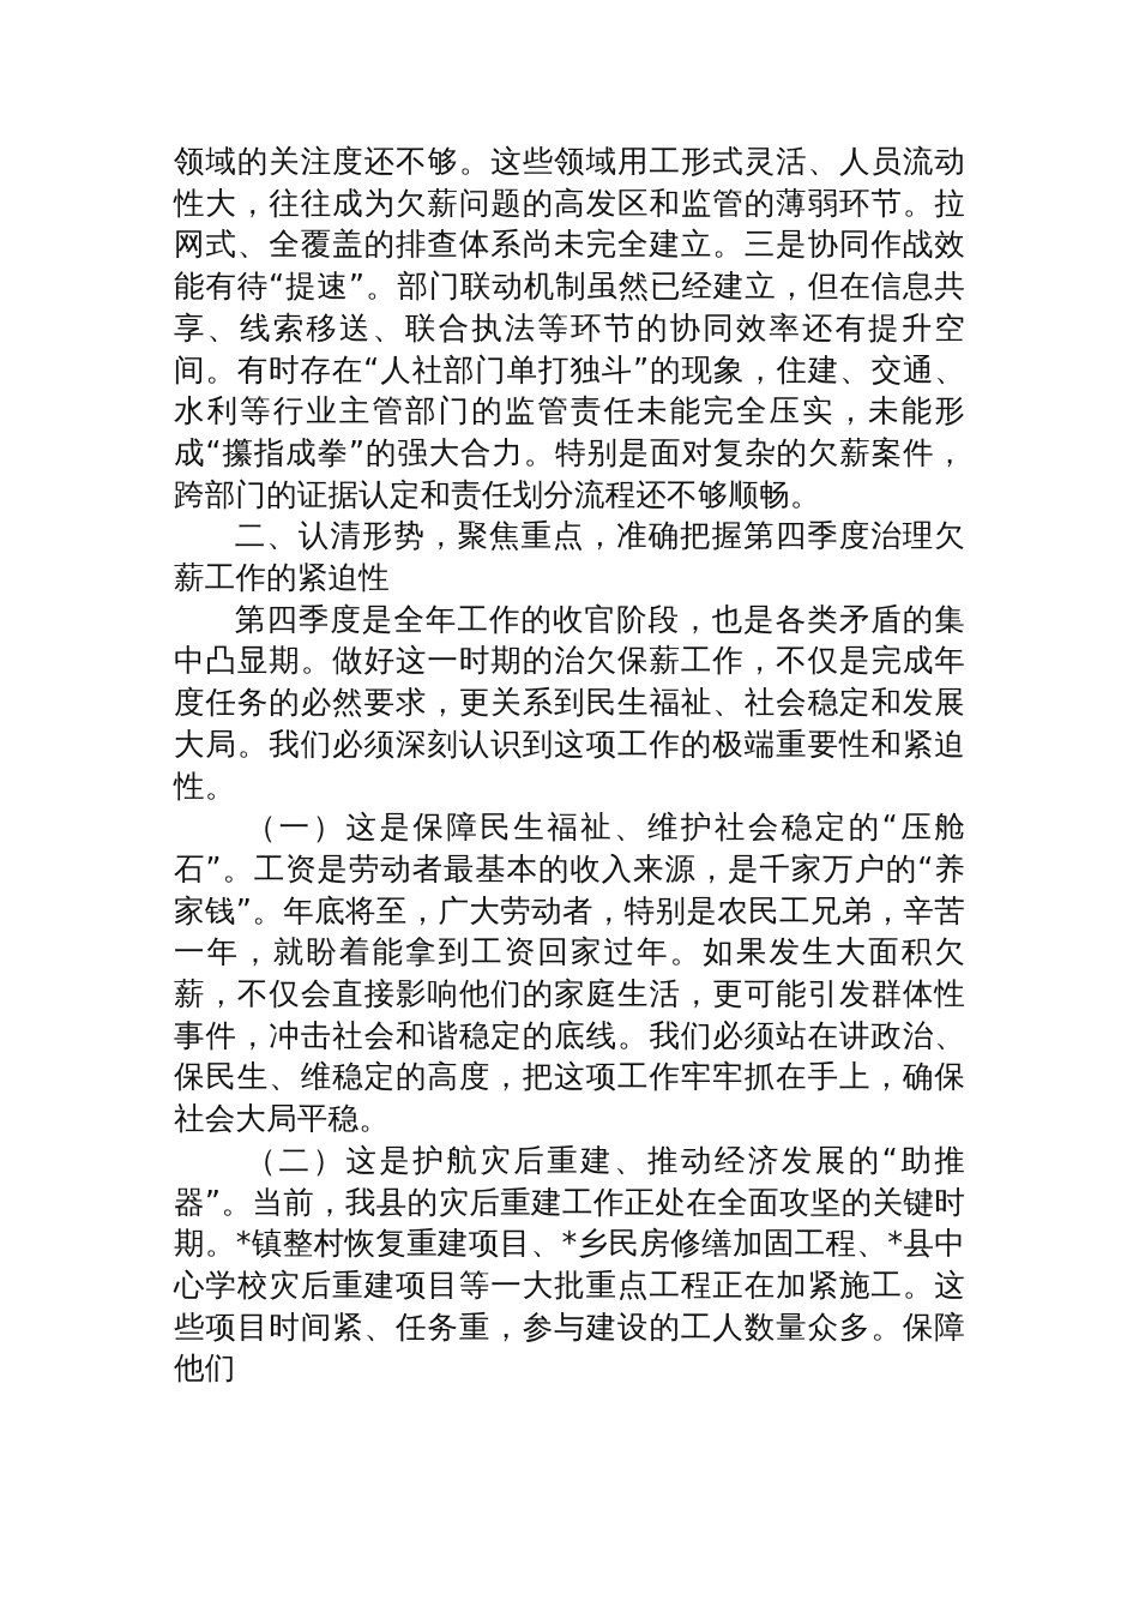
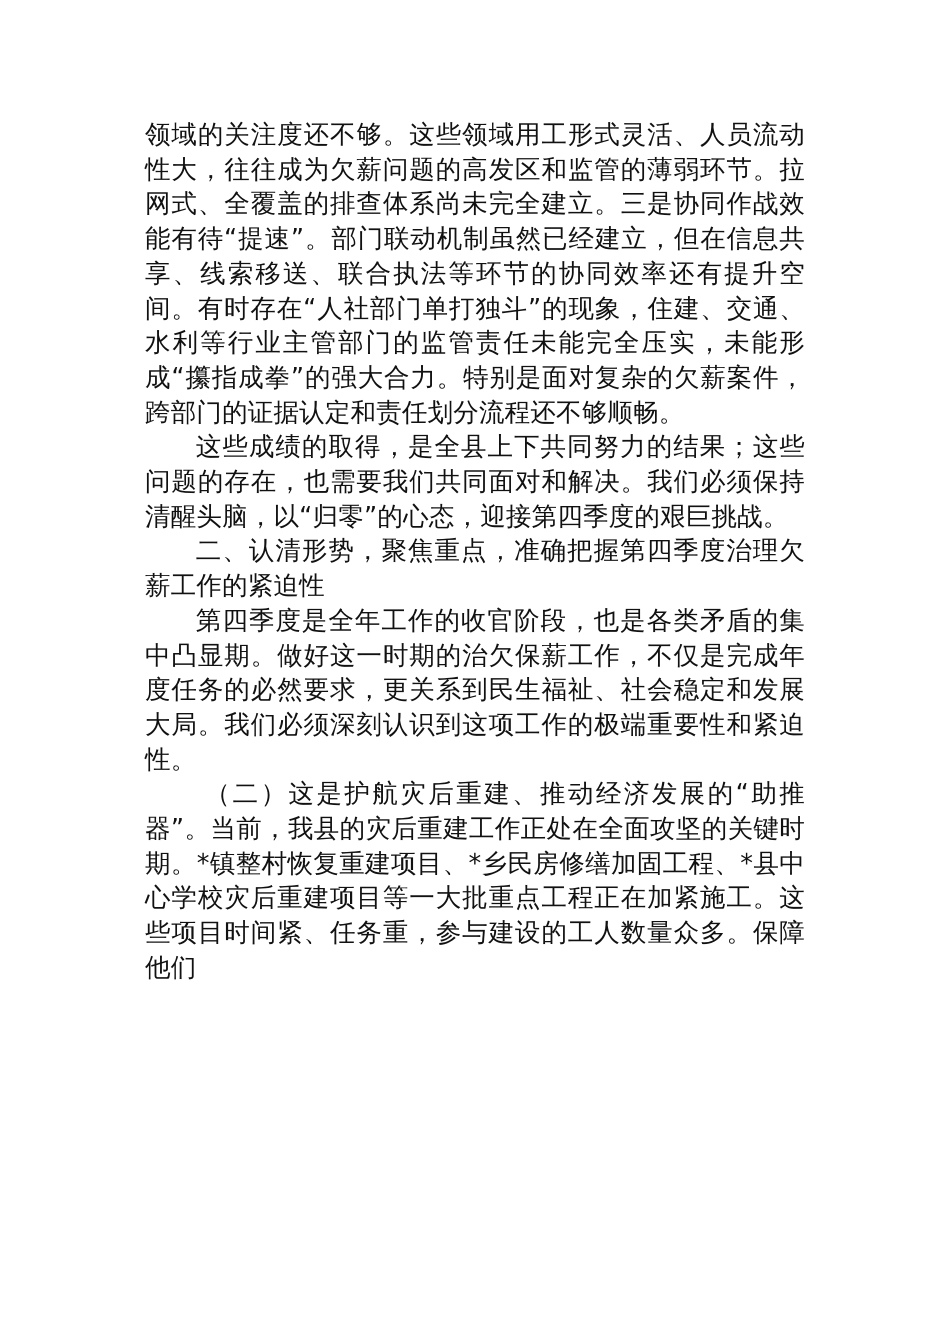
  领域的关注度还不够。这些领域用工形式灵活、人员流动性大，往往成为欠薪问题的高发区和监管的薄弱环节。拉网式、全覆盖的排查体系尚未完全建立。三是协同作战效能有待“提速”。部门联动机制虽然已经建立，但在信息共享、线索移送、联合执法等环节的协同效率还有提升空间。有时存在“人社部门单打独斗”的现象，住建、交通、水利等行业主管部门的监管责任未能完全压实，未能形成“攥指成拳”的强大合力。特别是面对复杂的欠薪案件，跨部门的证据认定和责任划分流程还不够顺畅。
+ 这些成绩的取得，是全县上下共同努力的结果；这些问题的存在，也需要我们共同面对和解决。我们必须保持清醒头脑，以“归零”的心态，迎接第四季度的艰巨挑战。
  二、认清形势，聚焦重点，准确把握第四季度治理欠薪工作的紧迫性
  第四季度是全年工作的收官阶段，也是各类矛盾的集中凸显期。做好这一时期的治欠保薪工作，不仅是完成年度任务的必然要求，更关系到民生福祉、社会稳定和发展大局。我们必须深刻认识到这项工作的极端重要性和紧迫性。
- （一）这是保障民生福祉、维护社会稳定的“压舱石”。工资是劳动者最基本的收入来源，是千家万户的“养家钱”。年底将至，广大劳动者，特别是农民工兄弟，辛苦一年，就盼着能拿到工资回家过年。如果发生大面积欠薪，不仅会直接影响他们的家庭生活，更可能引发群体性事件，冲击社会和谐稳定的底线。我们必须站在讲政治、保民生、维稳定的高度，把这项工作牢牢抓在手上，确保社会大局平稳。
  （二）这是护航灾后重建、推动经济发展的“助推器”。当前，我县的灾后重建工作正处在全面攻坚的关键时期。*镇整村恢复重建项目、*乡民房修缮加固工程、*县中心学校灾后重建项目等一大批重点工程正在加紧施工。这些项目时间紧、任务重，参与建设的工人数量众多。保障他们
